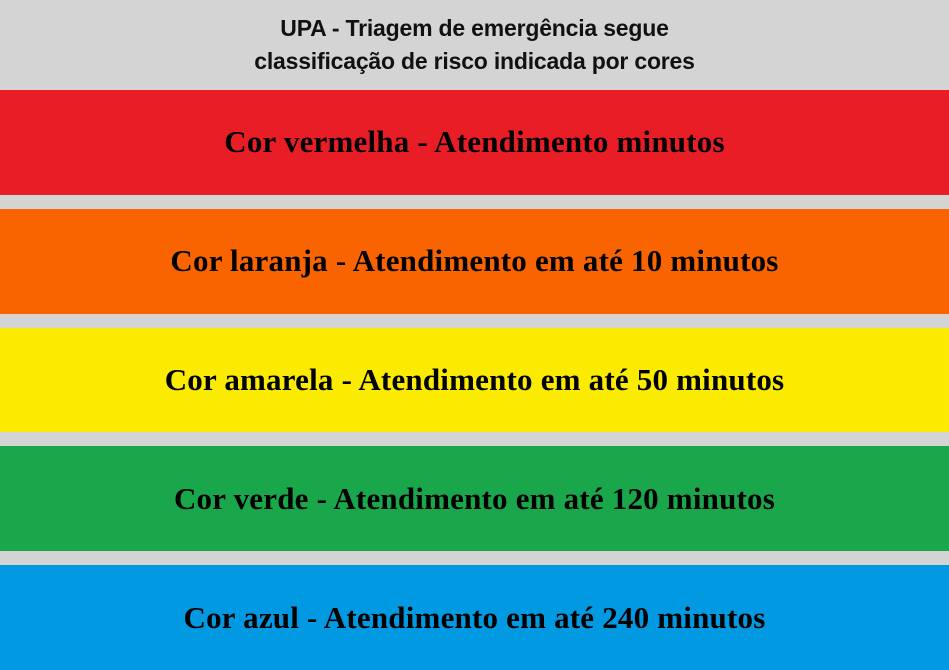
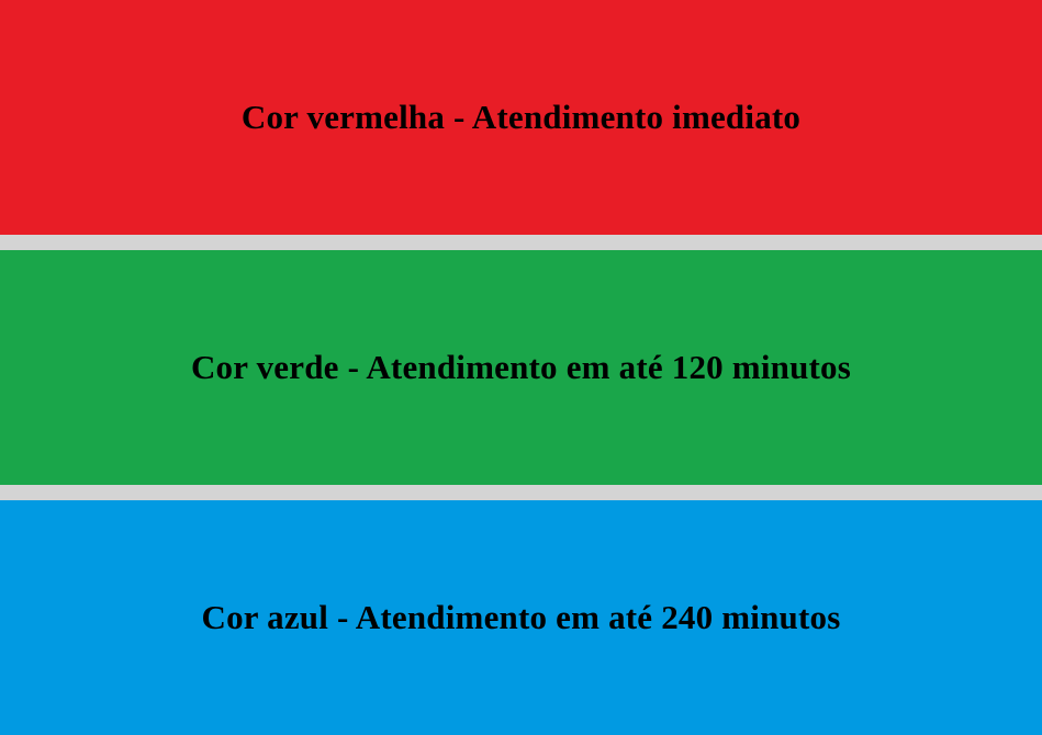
- UPA - Triagem de emergência segue
- classificação de risco indicada por cores
- Cor vermelha - Atendimento minutos
+ Cor vermelha - Atendimento imediato
- Cor laranja - Atendimento em até 10 minutos
- Cor amarela - Atendimento em até 50 minutos
  Cor verde - Atendimento em até 120 minutos
  Cor azul - Atendimento em até 240 minutos
